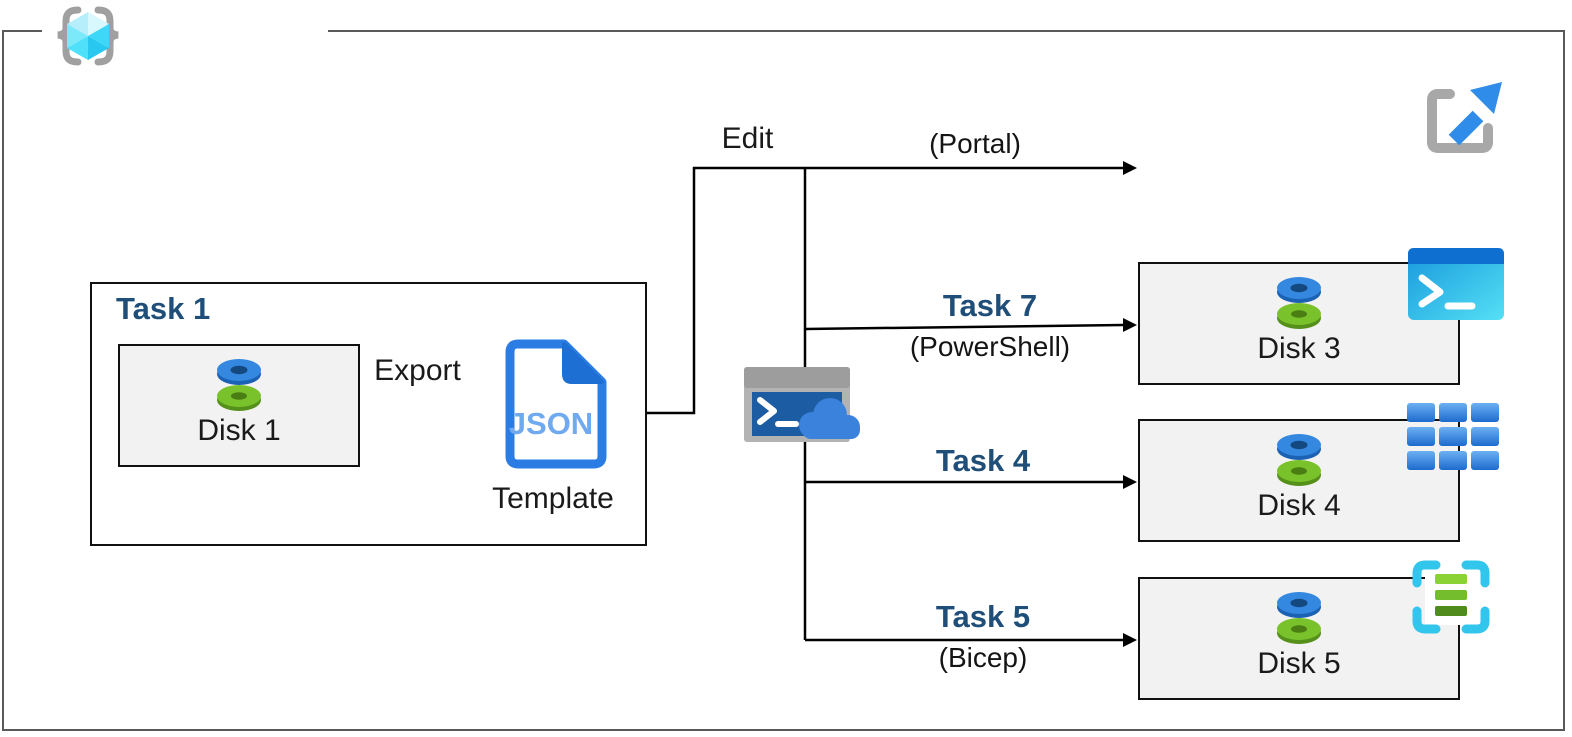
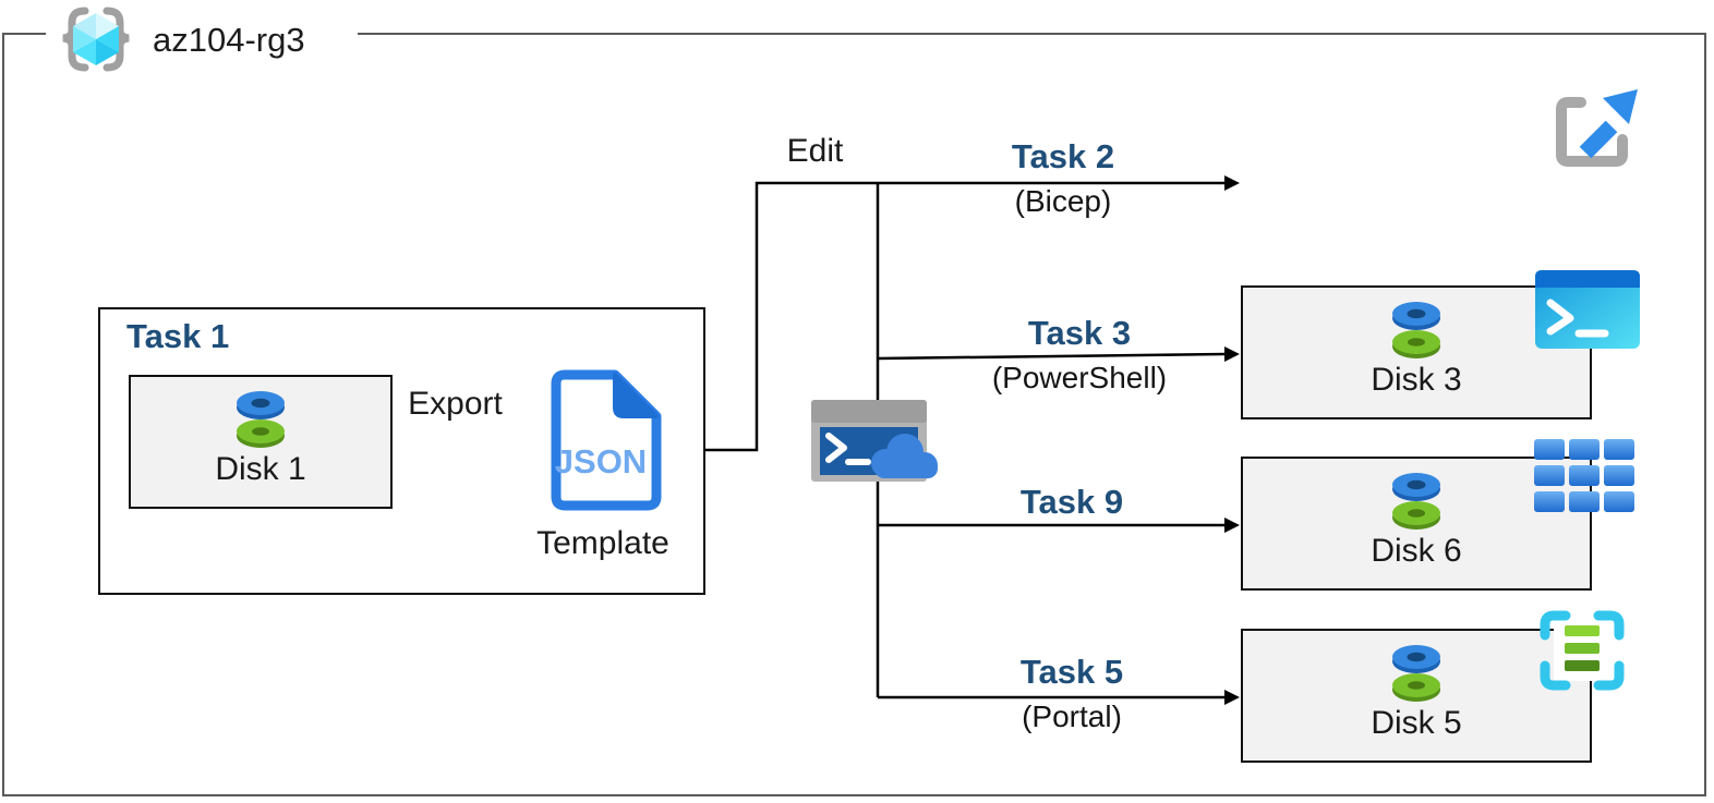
+ az104-rg3
  Task 1
  Disk 1
  Export
  JSON
  Template
  Edit
+ Task 2
- (Portal)
+ (Bicep)
- Task 7
+ Task 3
  (PowerShell)
  Disk 3
- Task 4
+ Task 9
- Disk 4
+ Disk 6
  Task 5
- (Bicep)
+ (Portal)
  Disk 5
